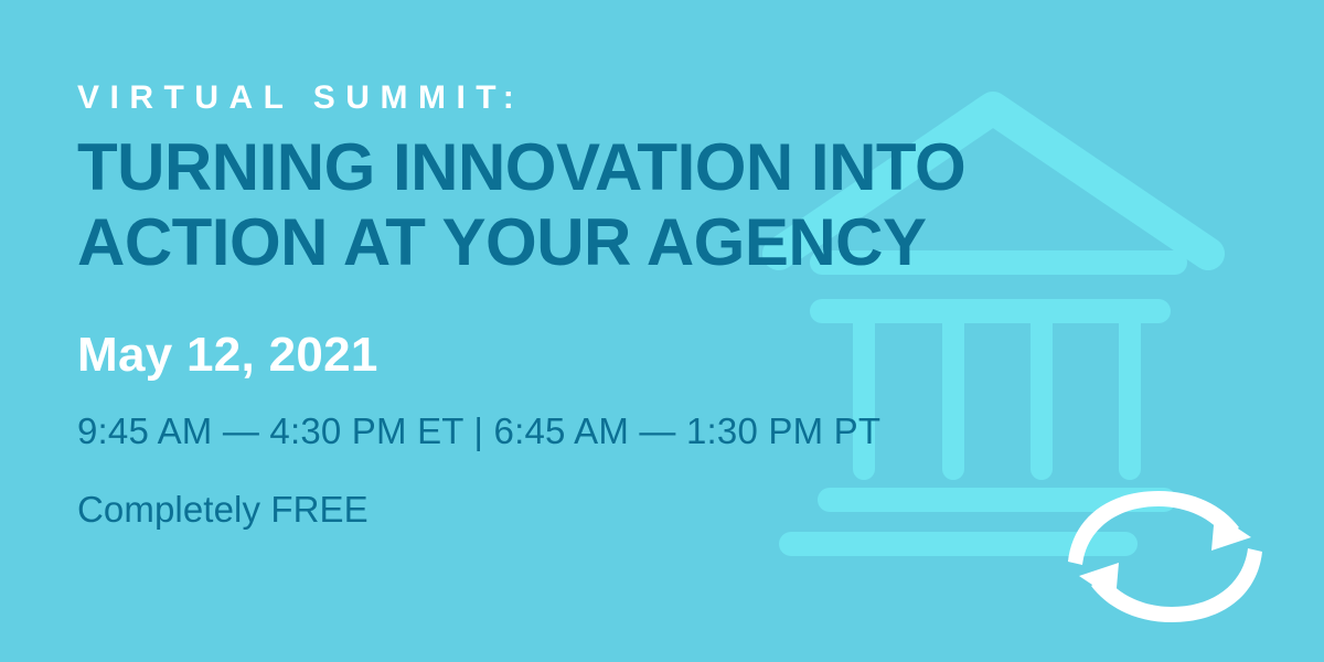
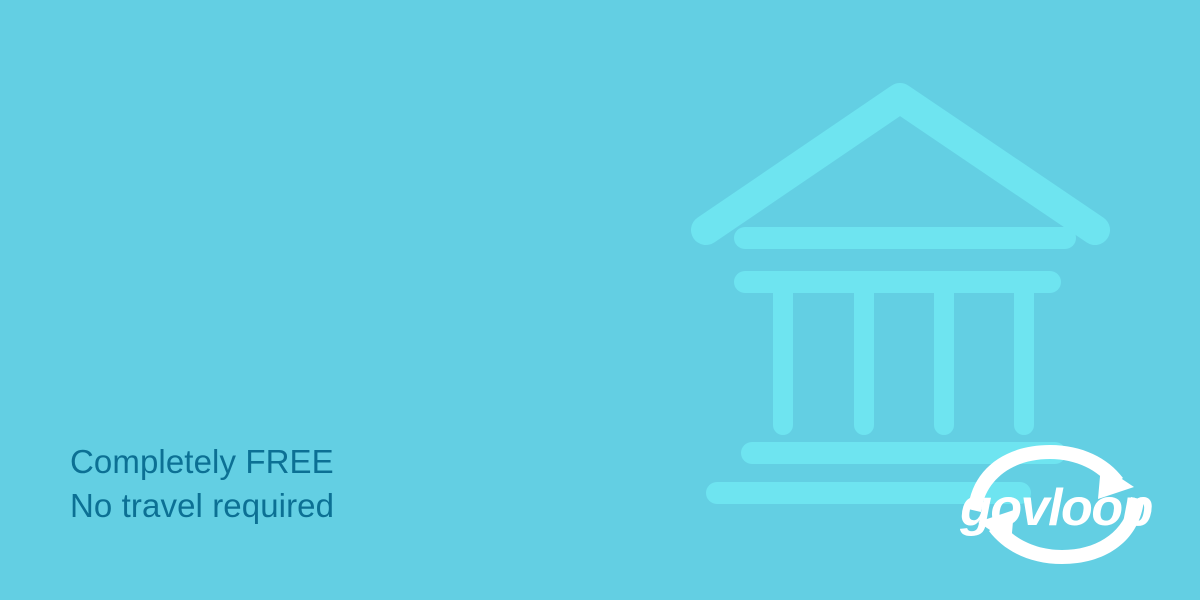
- VIRTUAL SUMMIT:
- TURNING INNOVATION INTO
- ACTION AT YOUR AGENCY
- May 12, 2021
- 9:45 AM — 4:30 PM ET | 6:45 AM — 1:30 PM PT
  Completely FREE
+ No travel required
+ govloop
